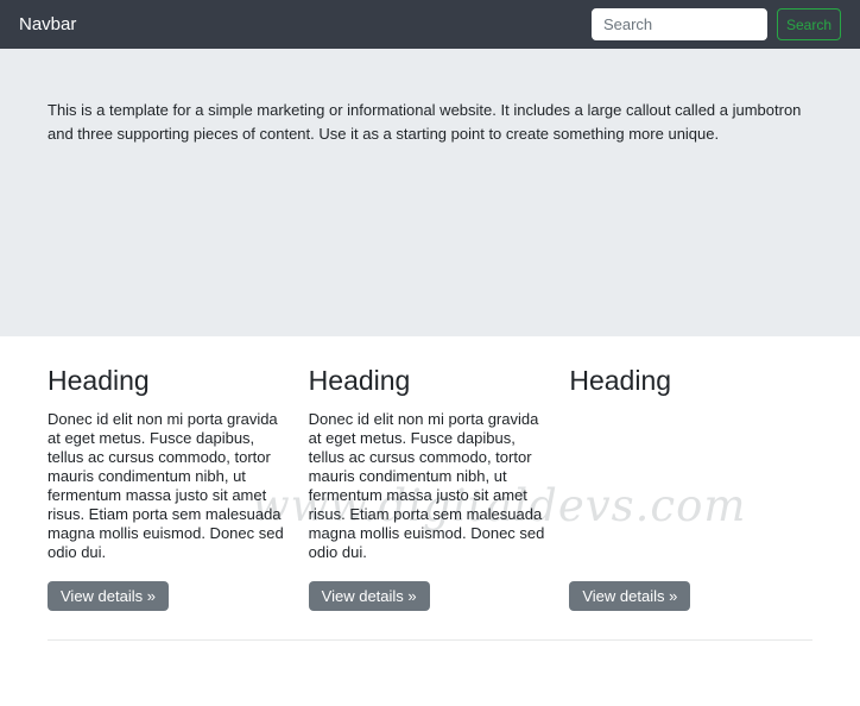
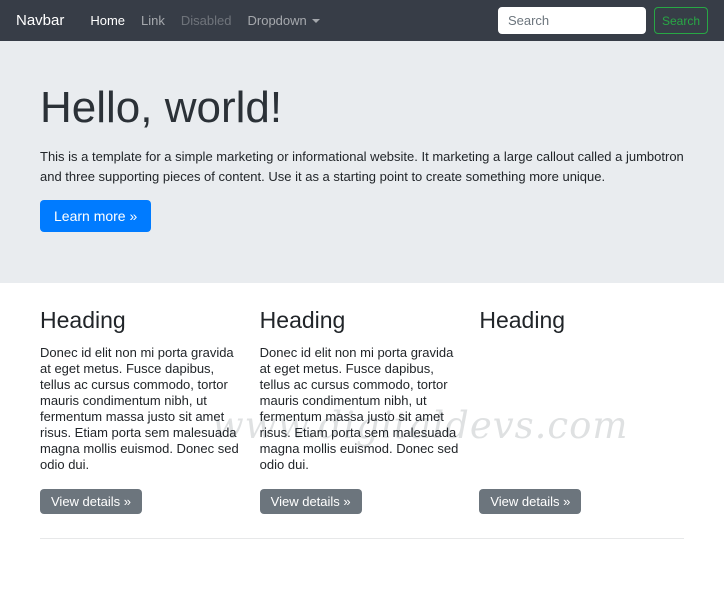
  Navbar
+ Home
+ Link
+ Disabled
+ Dropdown
  Search
  Search
+ Hello, world!
- This is a template for a simple marketing or informational website. It includes a large callout called a jumbotron and three supporting pieces of content. Use it as a starting point to create something more unique.
+ This is a template for a simple marketing or informational website. It marketing a large callout called a jumbotron and three supporting pieces of content. Use it as a starting point to create something more unique.
+ Learn more »
  www.digitaldevs.com
  Heading
  Donec id elit non mi porta gravida at eget metus. Fusce dapibus, tellus ac cursus commodo, tortor mauris condimentum nibh, ut fermentum massa justo sit amet risus. Etiam porta sem malesuada magna mollis euismod. Donec sed odio dui.
  View details »
  Heading
  Donec id elit non mi porta gravida at eget metus. Fusce dapibus, tellus ac cursus commodo, tortor mauris condimentum nibh, ut fermentum massa justo sit amet risus. Etiam porta sem malesuada magna mollis euismod. Donec sed odio dui.
  View details »
  Heading
  View details »
